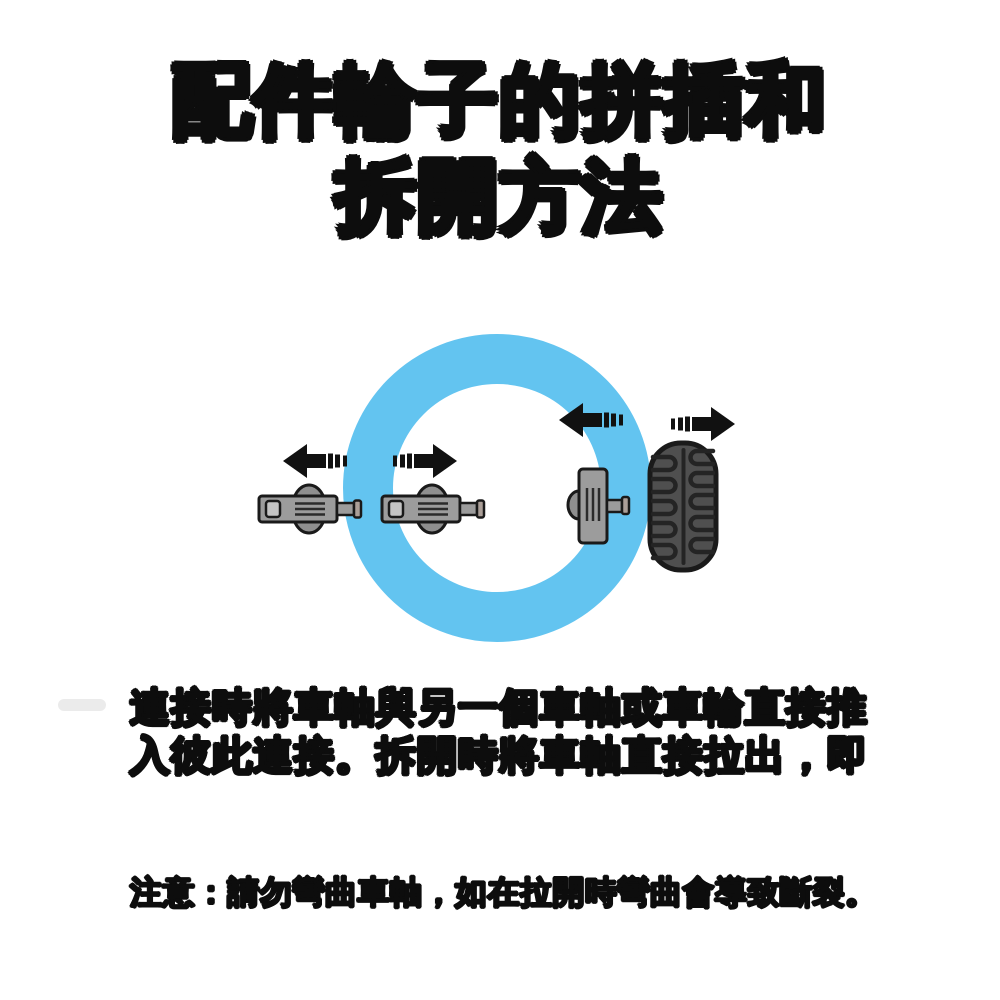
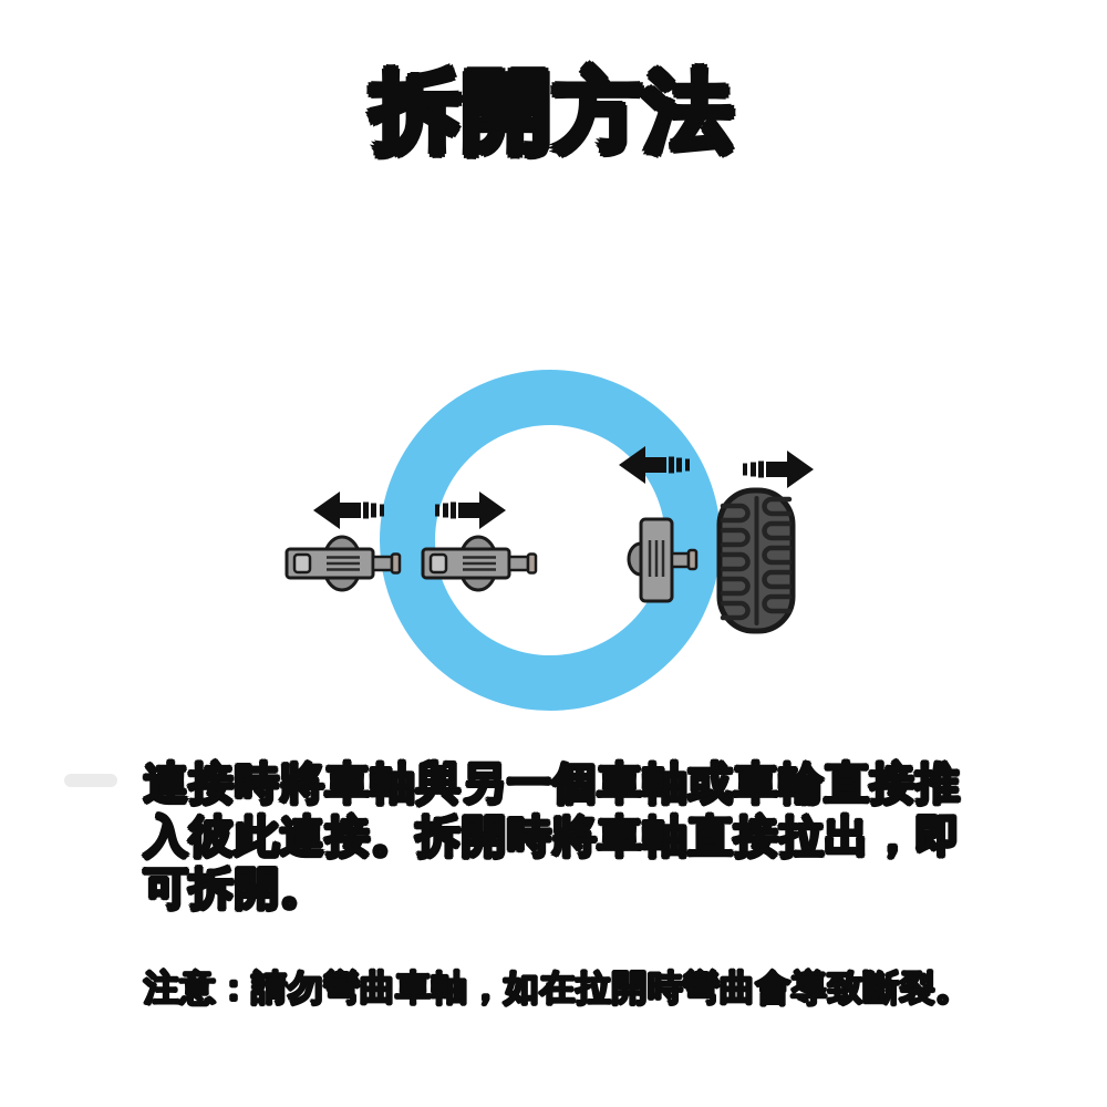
- 配件輪子的拼插和
  拆開方法
  連接時將車軸與另一個車軸或車輪直接推
  入彼此連接。拆開時將車軸直接拉出，即
+ 可拆開。
  注意：請勿彎曲車軸，如在拉開時彎曲會導致斷裂。
